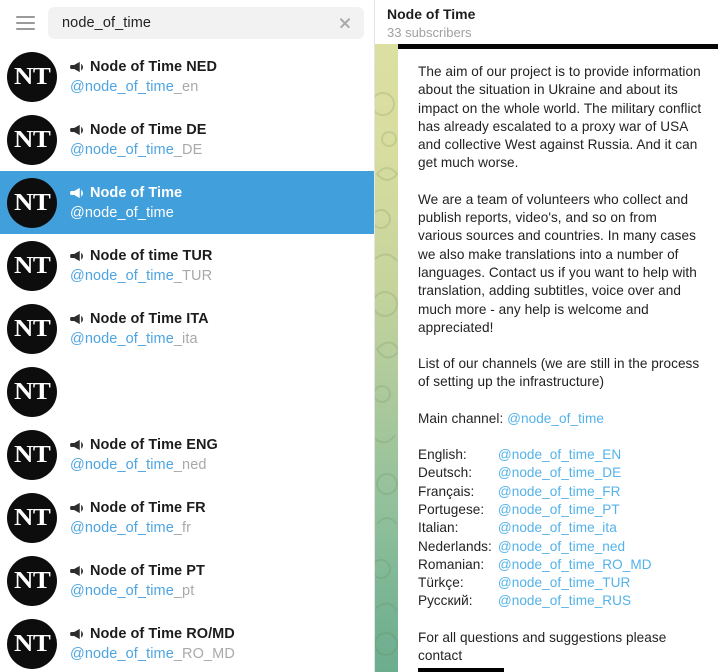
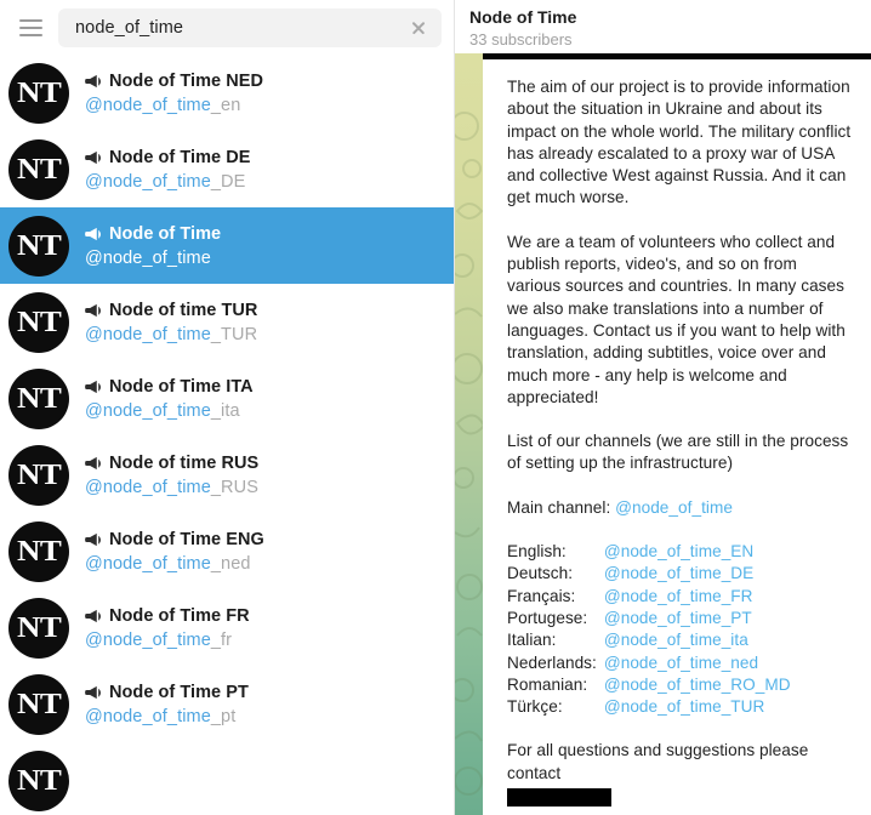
  node_of_time
  NT
  Node of Time NED
  @node_of_time_en
  NT
  Node of Time DE
  @node_of_time_DE
  NT
  Node of Time
  @node_of_time
  NT
  Node of time TUR
  @node_of_time_TUR
  NT
  Node of Time ITA
  @node_of_time_ita
  NT
+ Node of time RUS
+ @node_of_time_RUS
  NT
  Node of Time ENG
  @node_of_time_ned
  NT
  Node of Time FR
  @node_of_time_fr
  NT
  Node of Time PT
  @node_of_time_pt
  NT
- Node of Time RO/MD
- @node_of_time_RO_MD
  Node of Time
  33 subscribers
  The aim of our project is to provide information about the situation in Ukraine and about its impact on the whole world. The military conflict has already escalated to a proxy war of USA and collective West against Russia. And it can get much worse.
  We are a team of volunteers who collect and publish reports, video's, and so on from various sources and countries. In many cases we also make translations into a number of languages. Contact us if you want to help with translation, adding subtitles, voice over and much more - any help is welcome and appreciated!
  List of our channels (we are still in the process of setting up the infrastructure)
  Main channel: @node_of_time
  English:	@node_of_time_EN
  Deutsch:	@node_of_time_DE
  Français:	@node_of_time_FR
  Portugese:	@node_of_time_PT
  Italian:	@node_of_time_ita
  Nederlands:	@node_of_time_ned
  Romanian:	@node_of_time_RO_MD
  Türkçe:	@node_of_time_TUR
- Русский:	@node_of_time_RUS
  For all questions and suggestions please contact
